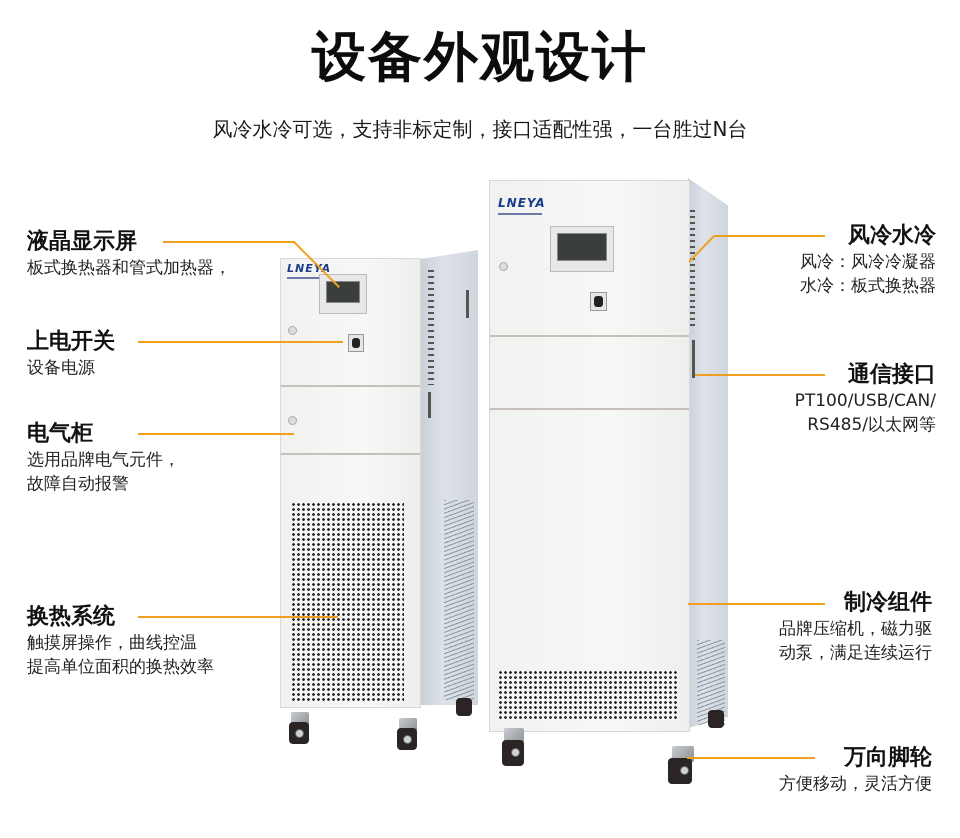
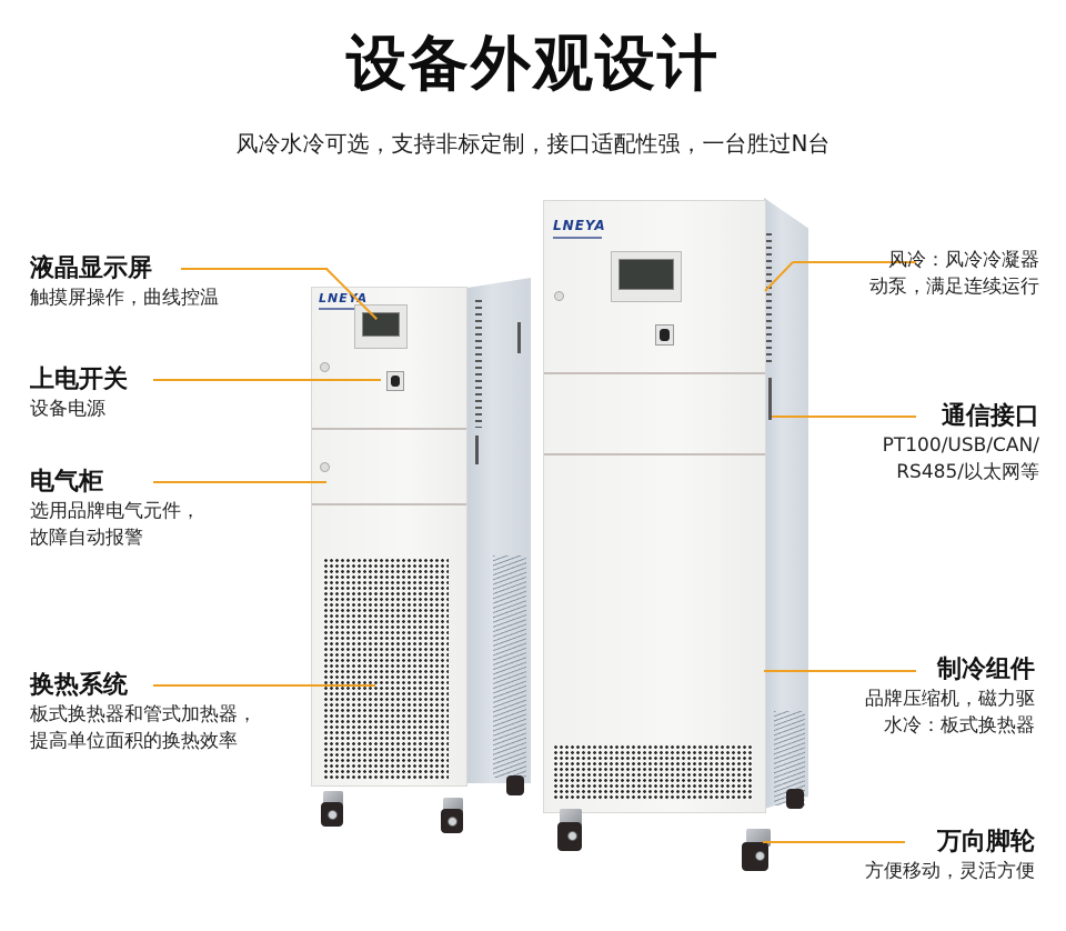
  设备外观设计
  风冷水冷可选，支持非标定制，接口适配性强，一台胜过N台
  LNEYA
  LNEYA
  液晶显示屏
- 板式换热器和管式加热器，
+ 触摸屏操作，曲线控温
  上电开关
  设备电源
  电气柜
  选用品牌电气元件，
  故障自动报警
  换热系统
- 触摸屏操作，曲线控温
+ 板式换热器和管式加热器，
  提高单位面积的换热效率
- 风冷水冷
  风冷：风冷冷凝器
- 水冷：板式换热器
+ 动泵，满足连续运行
  通信接口
  PT100/USB/CAN/
  RS485/以太网等
  制冷组件
  品牌压缩机，磁力驱
- 动泵，满足连续运行
+ 水冷：板式换热器
  万向脚轮
  方便移动，灵活方便
